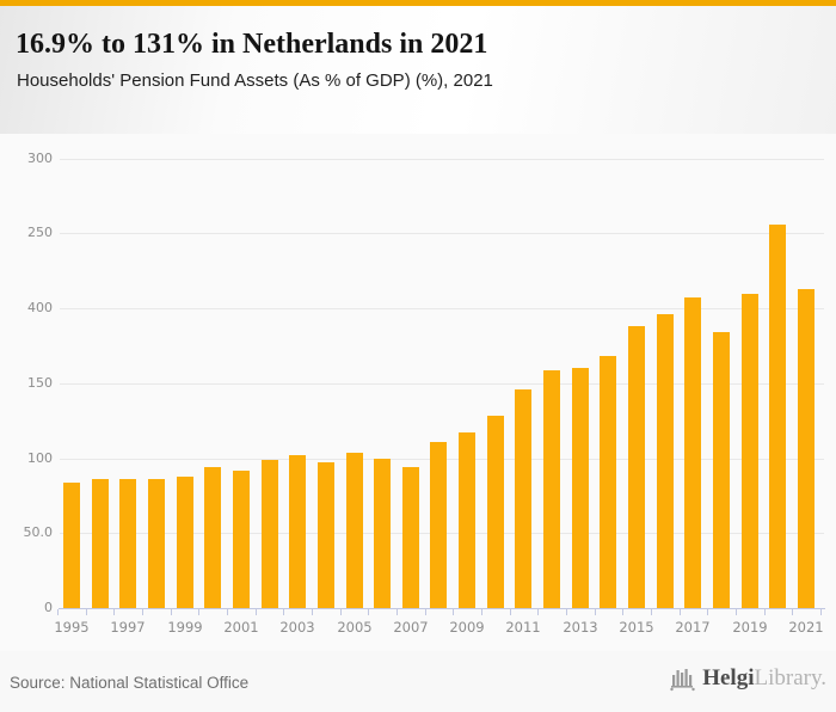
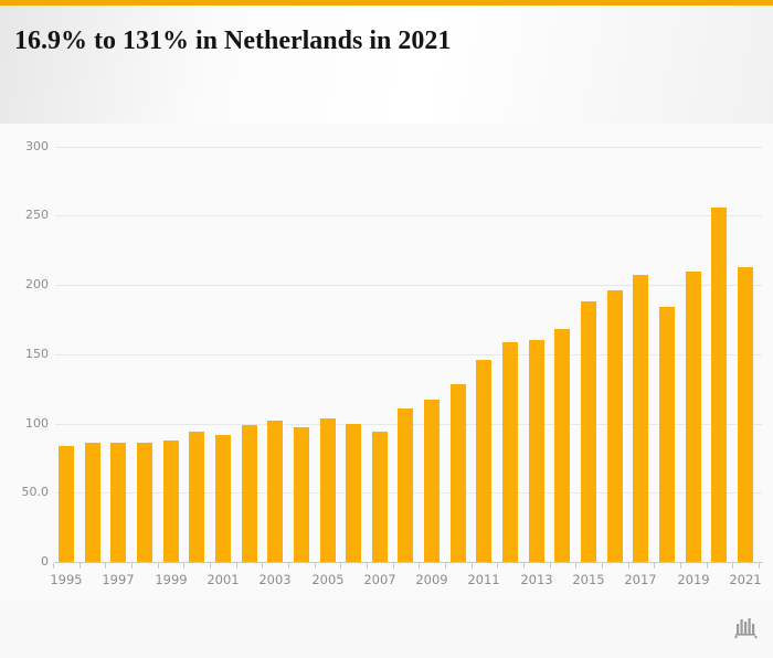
  16.9% to 131% in Netherlands in 2021
- Households' Pension Fund Assets (As % of GDP) (%), 2021
  0
  50.0
  100
  150
- 400
+ 200
  250
  300
  1995
  1997
  1999
  2001
  2003
  2005
  2007
  2009
  2011
  2013
  2015
  2017
  2019
  2021
- Source: National Statistical Office
- HelgiLibrary.
